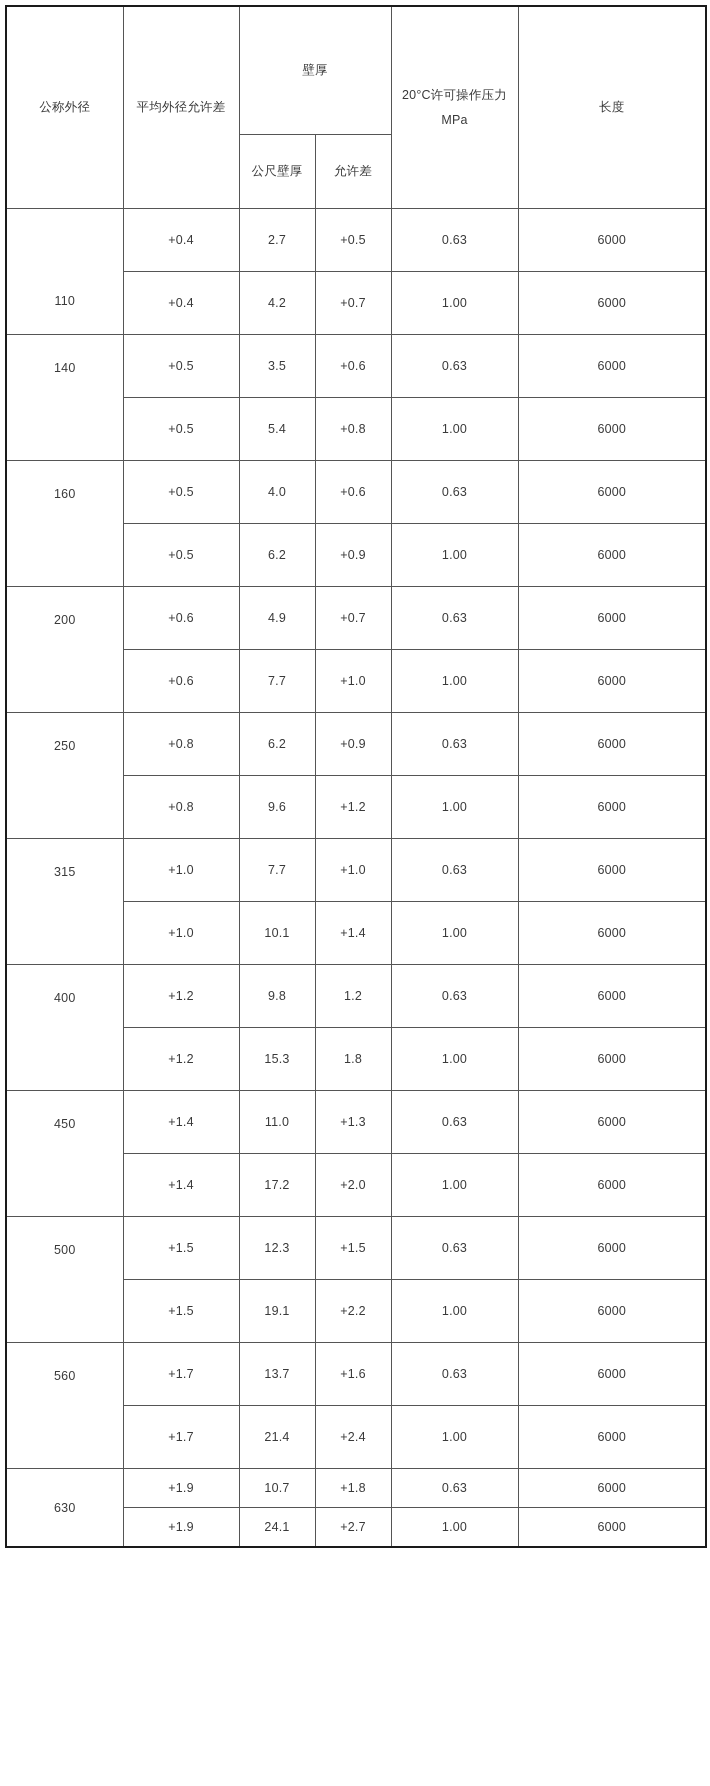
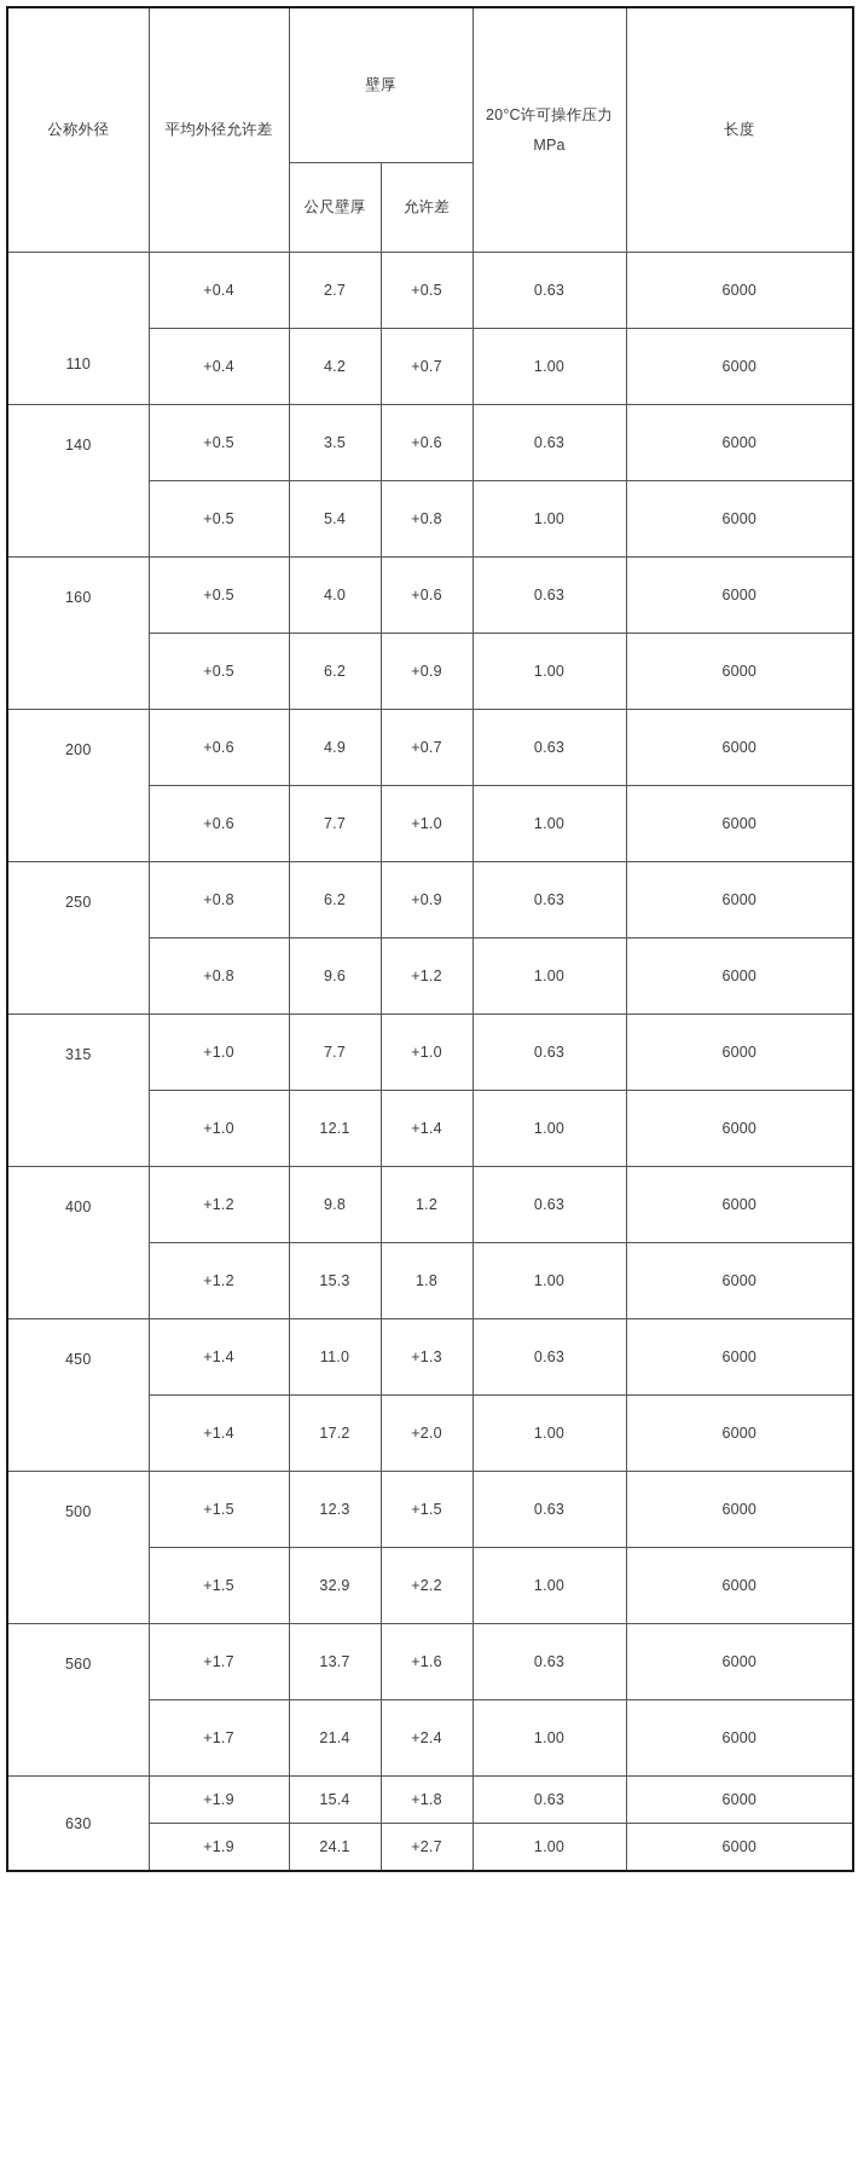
  公称外径	平均外径允许差	壁厚	20°C许可操作压力 MPa	长度
  公尺壁厚	允许差
  110	+0.4	2.7	+0.5	0.63	6000
  +0.4	4.2	+0.7	1.00	6000
  140	+0.5	3.5	+0.6	0.63	6000
  +0.5	5.4	+0.8	1.00	6000
  160	+0.5	4.0	+0.6	0.63	6000
  +0.5	6.2	+0.9	1.00	6000
  200	+0.6	4.9	+0.7	0.63	6000
  +0.6	7.7	+1.0	1.00	6000
  250	+0.8	6.2	+0.9	0.63	6000
  +0.8	9.6	+1.2	1.00	6000
  315	+1.0	7.7	+1.0	0.63	6000
- +1.0	10.1	+1.4	1.00	6000
+ +1.0	12.1	+1.4	1.00	6000
  400	+1.2	9.8	1.2	0.63	6000
  +1.2	15.3	1.8	1.00	6000
  450	+1.4	11.0	+1.3	0.63	6000
  +1.4	17.2	+2.0	1.00	6000
  500	+1.5	12.3	+1.5	0.63	6000
- +1.5	19.1	+2.2	1.00	6000
+ +1.5	32.9	+2.2	1.00	6000
  560	+1.7	13.7	+1.6	0.63	6000
  +1.7	21.4	+2.4	1.00	6000
- 630	+1.9	10.7	+1.8	0.63	6000
+ 630	+1.9	15.4	+1.8	0.63	6000
  +1.9	24.1	+2.7	1.00	6000
